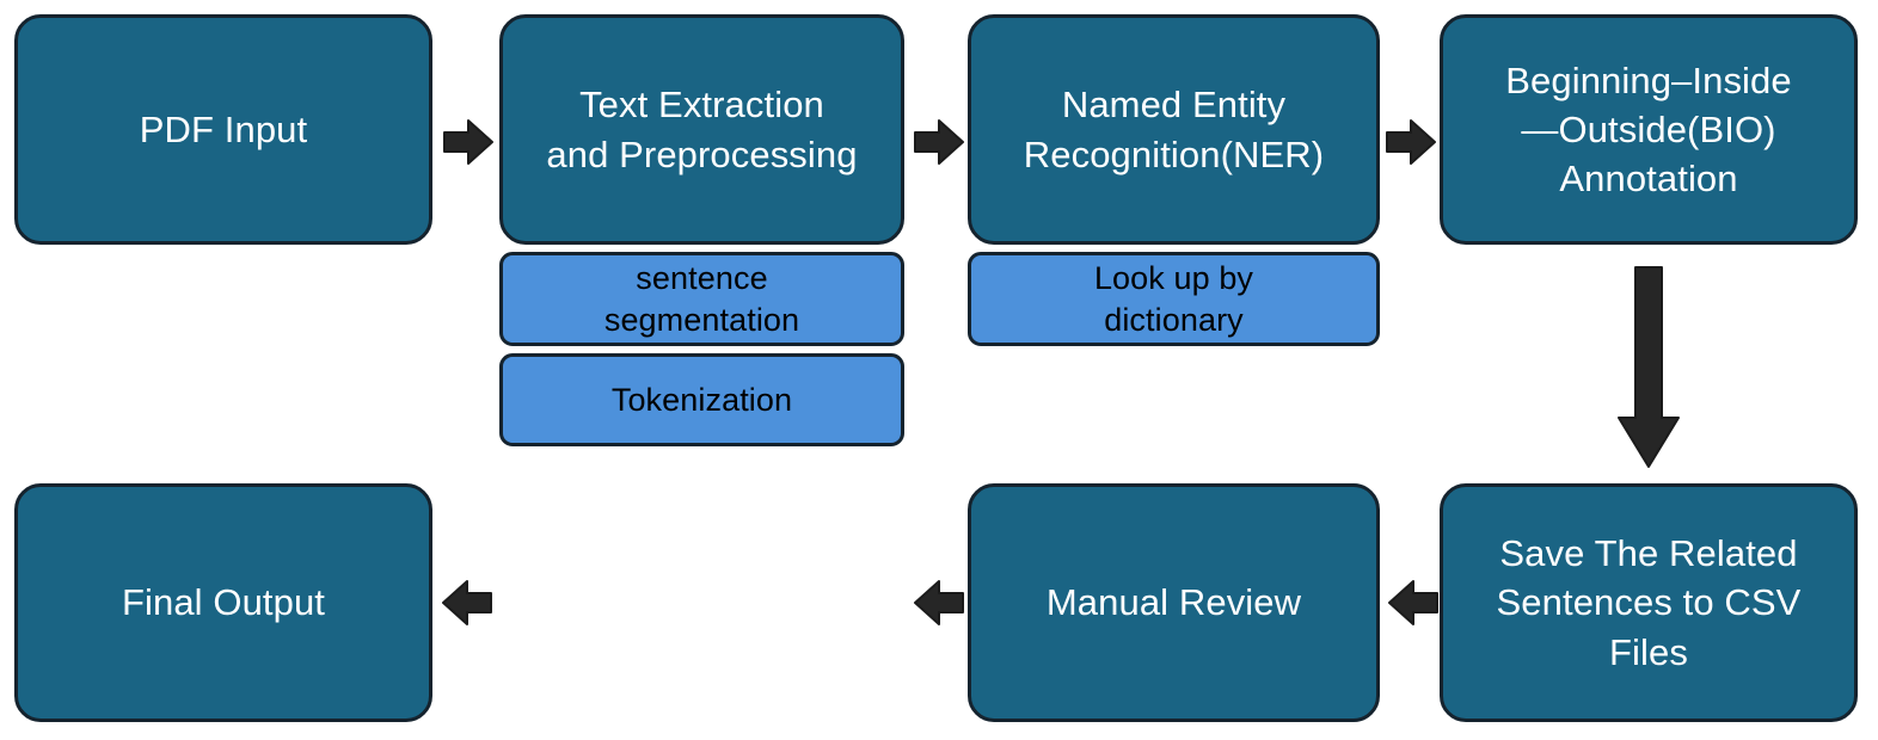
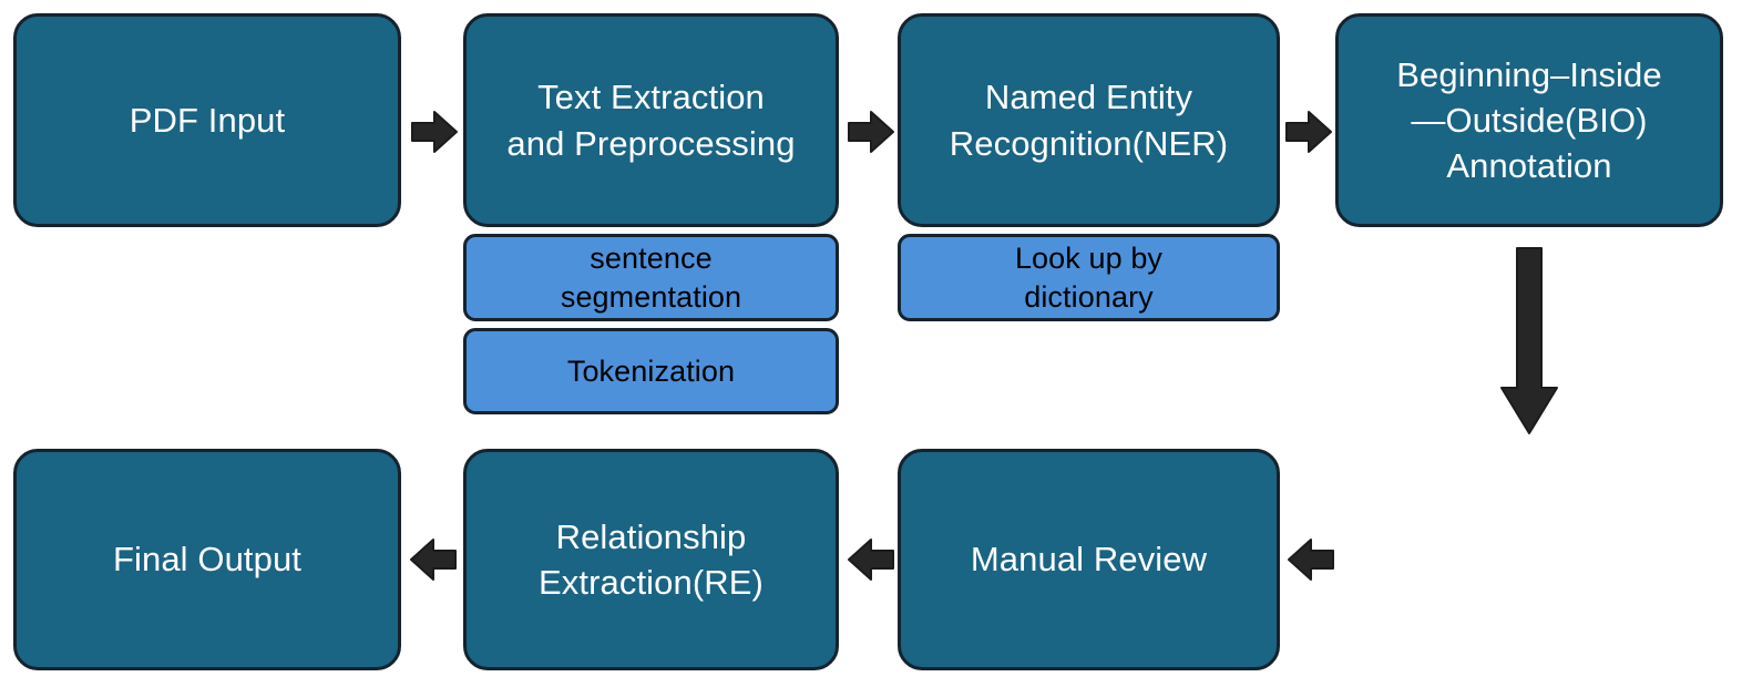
  PDF Input
  Text Extraction
  and Preprocessing
  Named Entity
  Recognition(NER)
  Beginning–Inside
  —Outside(BIO)
  Annotation
  sentence
  segmentation
  Tokenization
  Look up by
  dictionary
  Final Output
+ Relationship
+ Extraction(RE)
  Manual Review
- Save The Related
- Sentences to CSV
- Files
